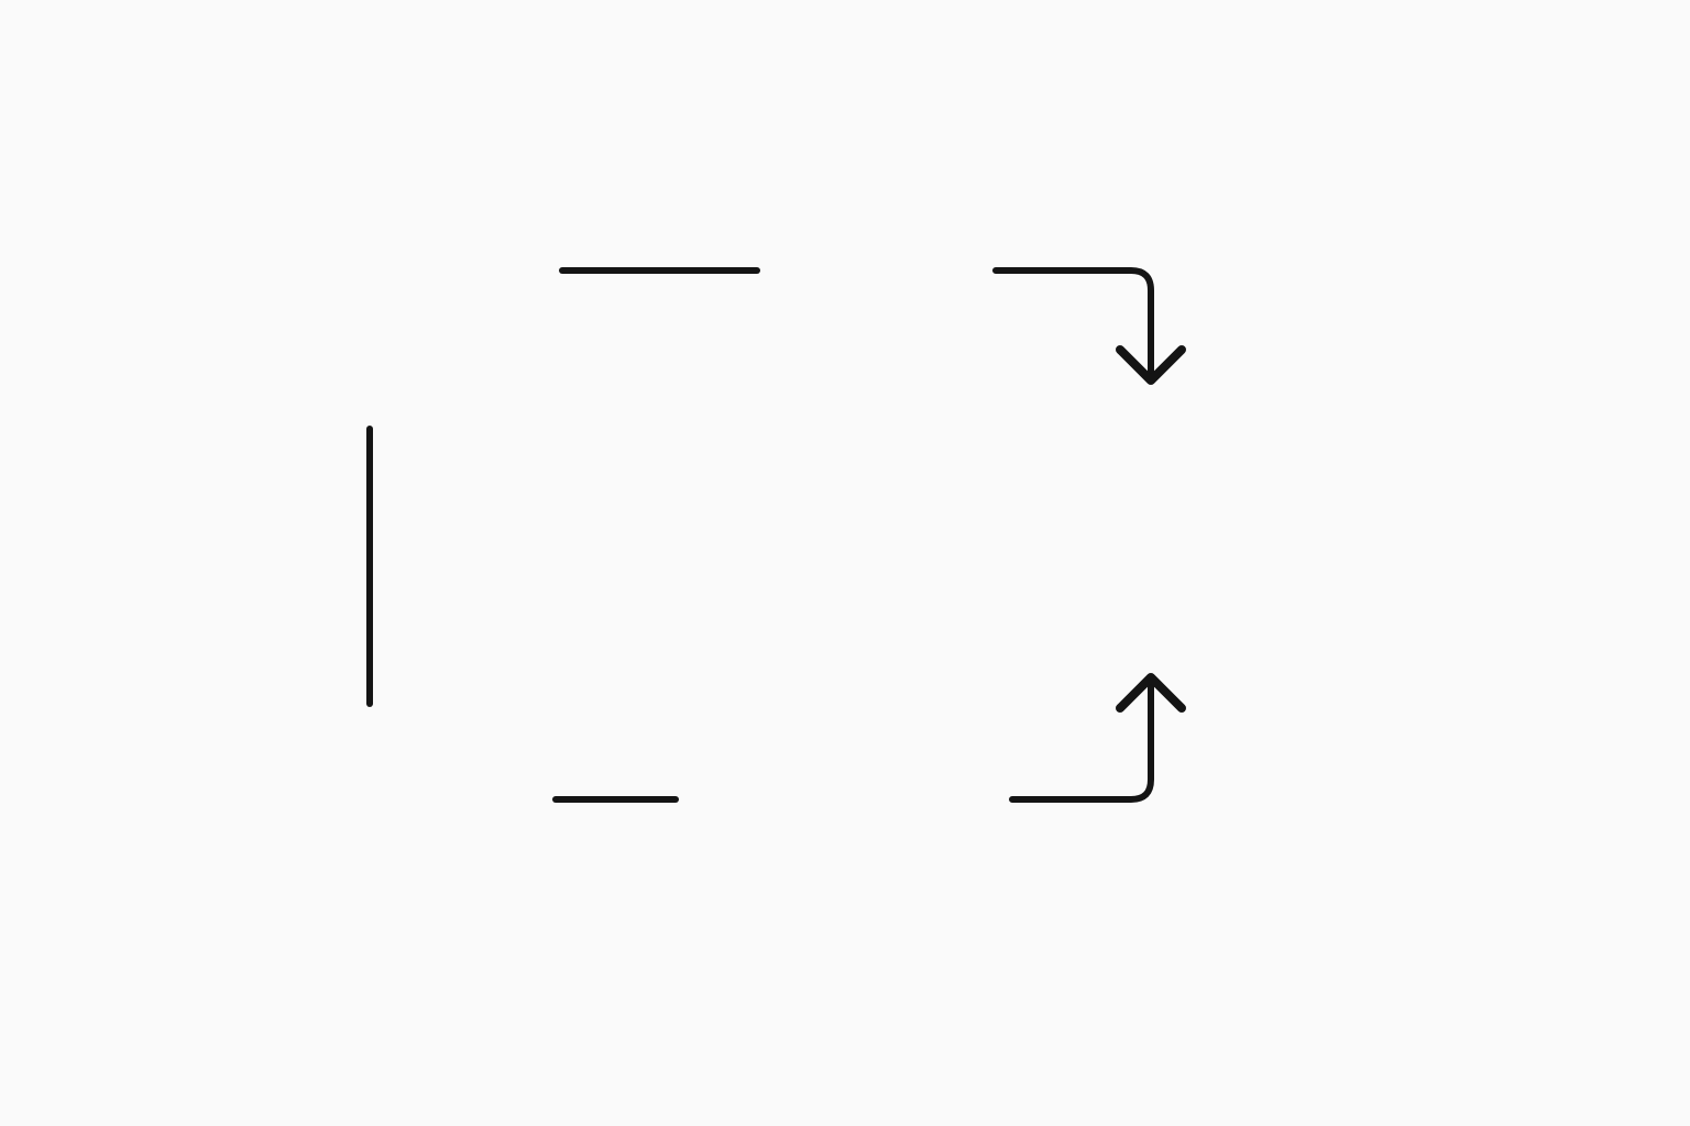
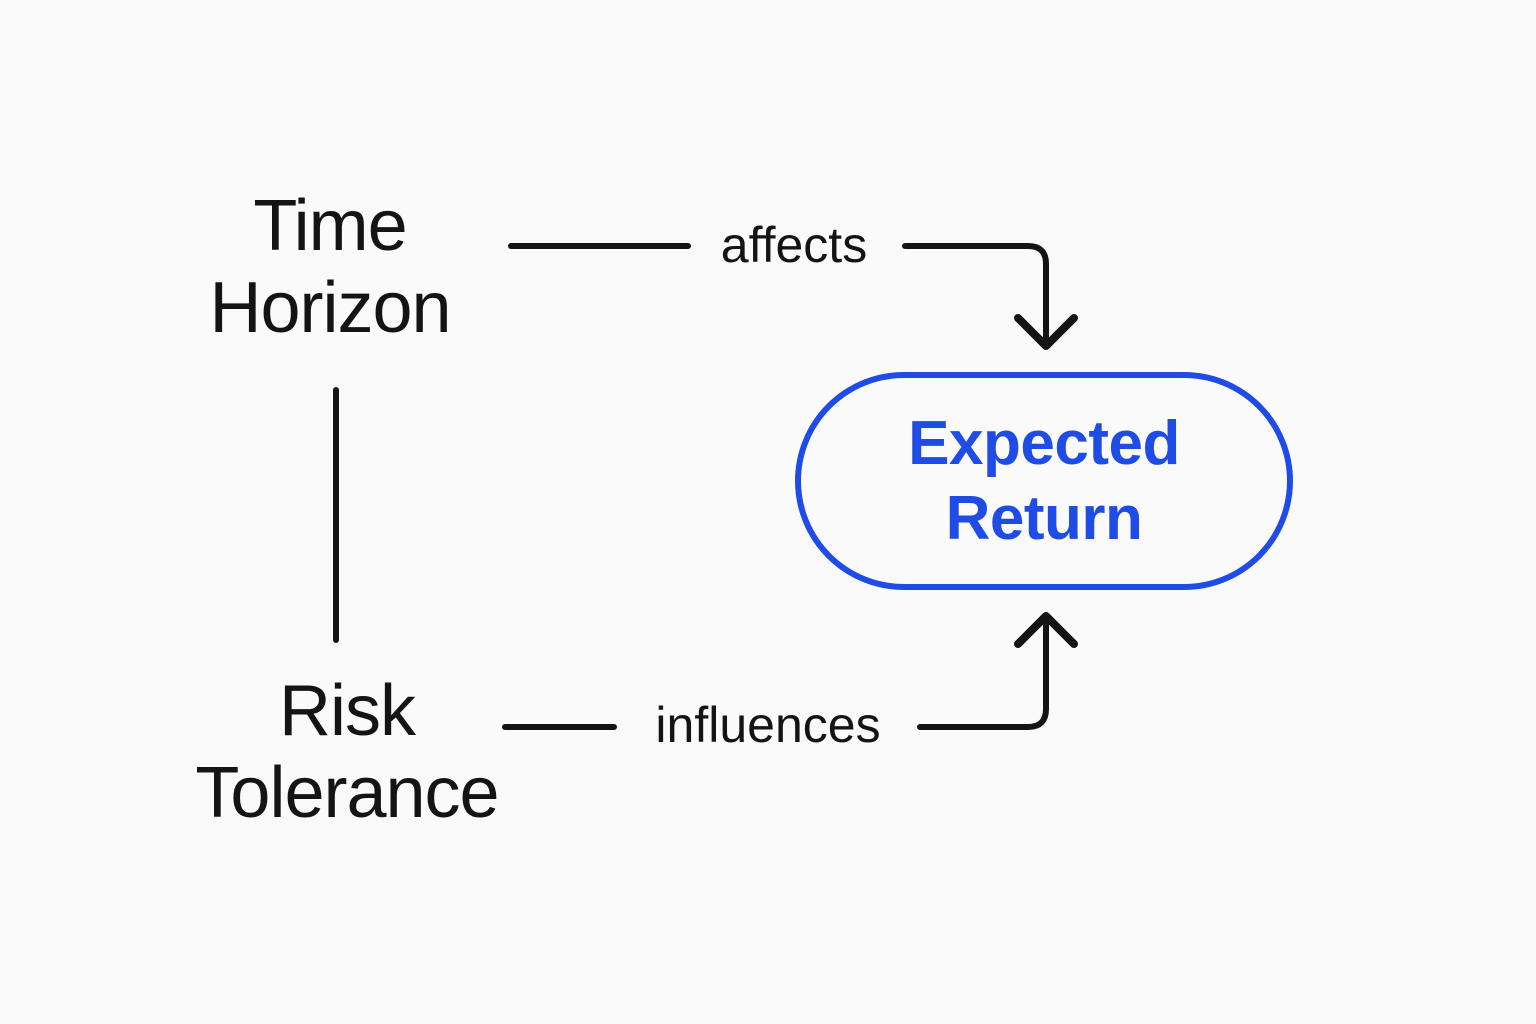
+ Time
+ Horizon
+ Risk
+ Tolerance
+ affects
+ influences
+ Expected
+ Return
